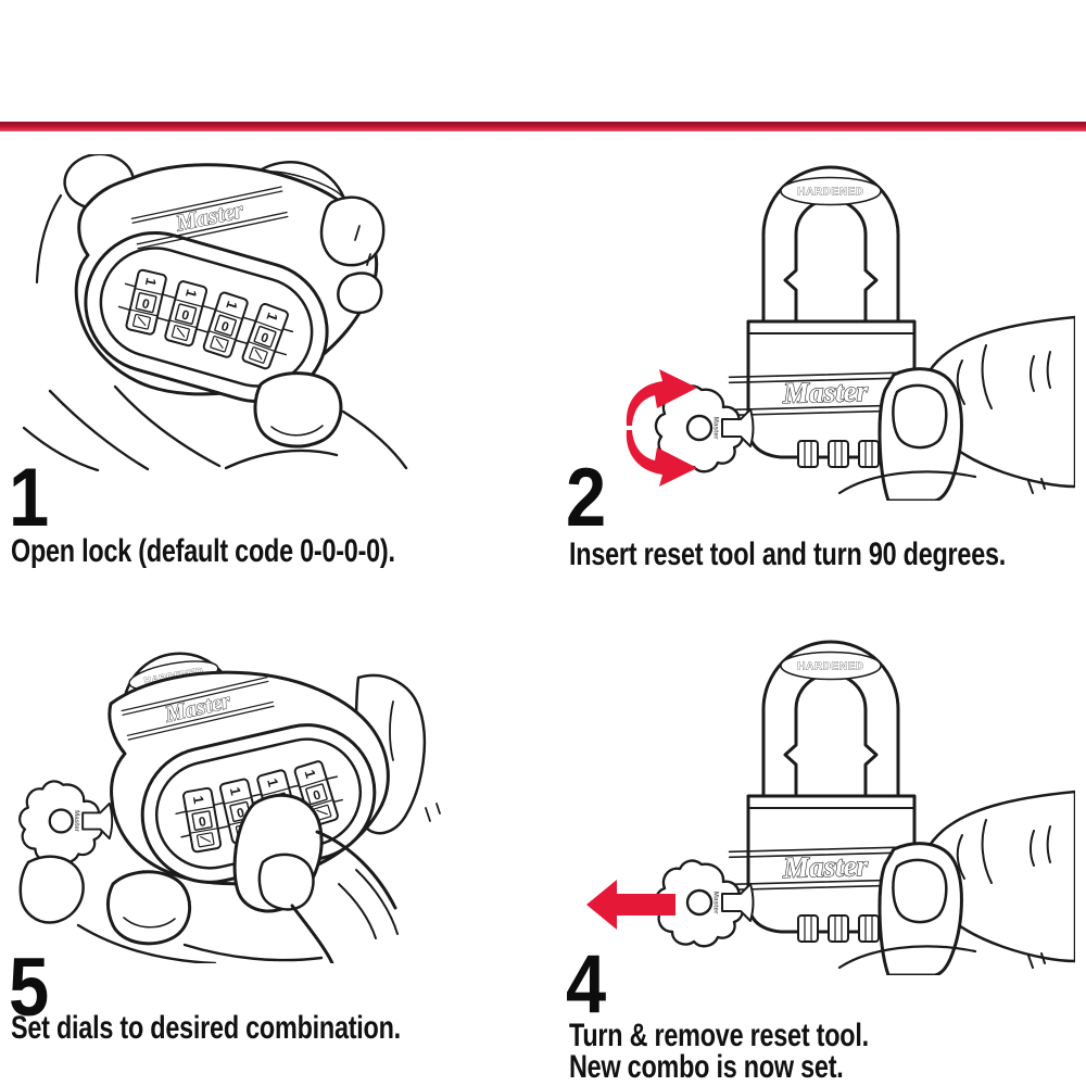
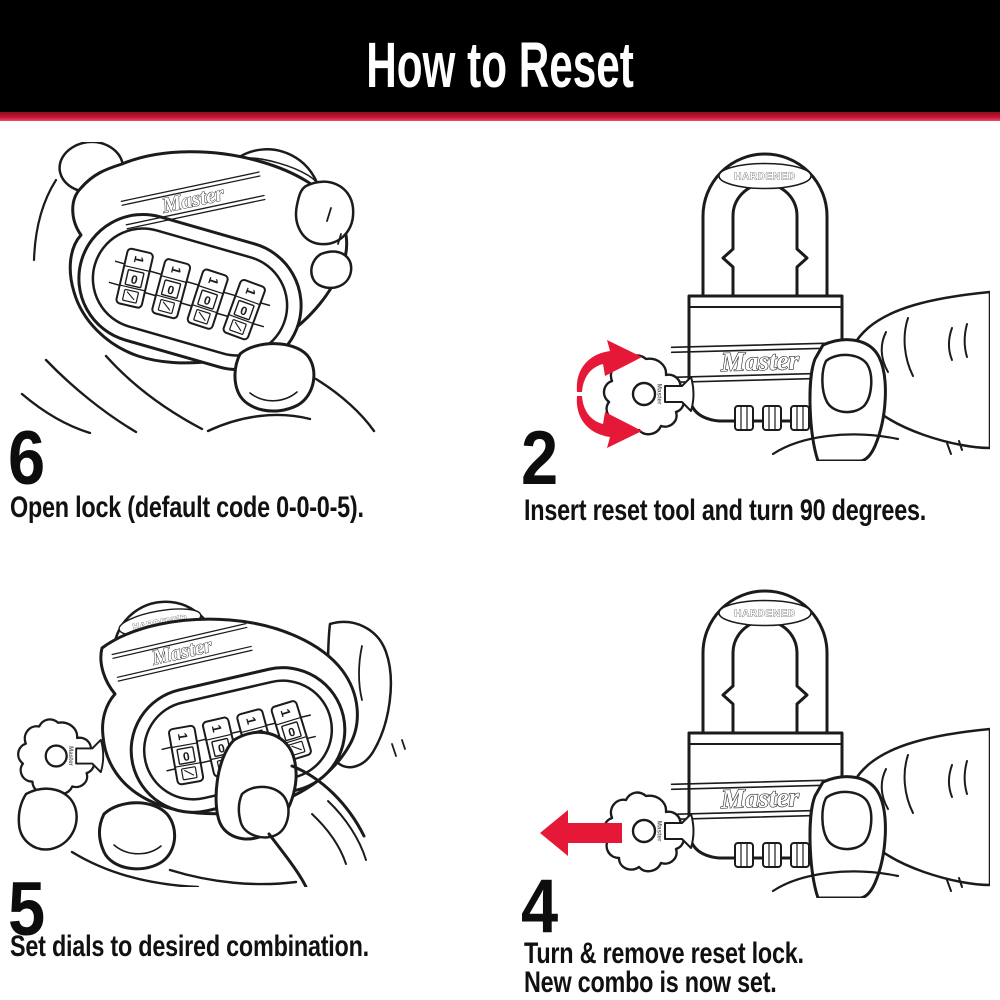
+ How to Reset
- 1
+ 6
- Open lock (default code 0-0-0-0).
+ Open lock (default code 0-0-0-5).
  2
  Insert reset tool and turn 90 degrees.
  5
  Set dials to desired combination.
  4
- Turn & remove reset tool.
+ Turn & remove reset lock.
  New combo is now set.
